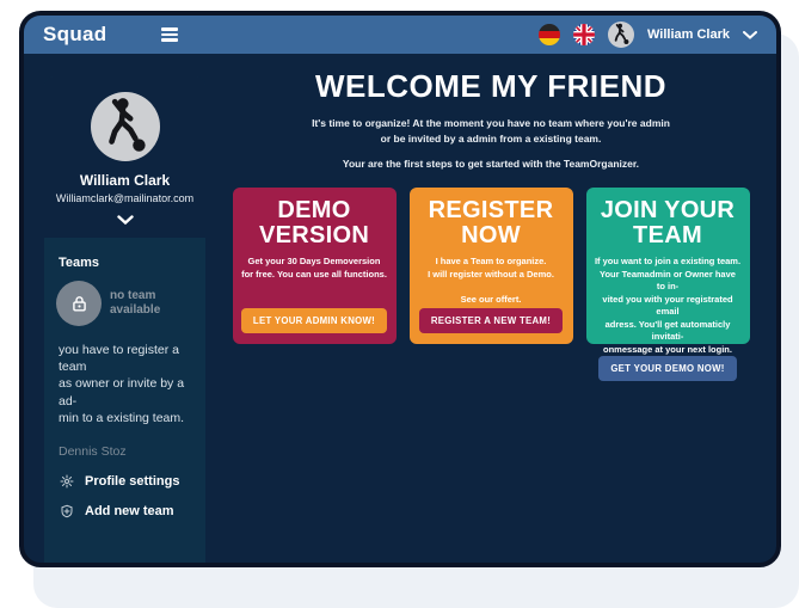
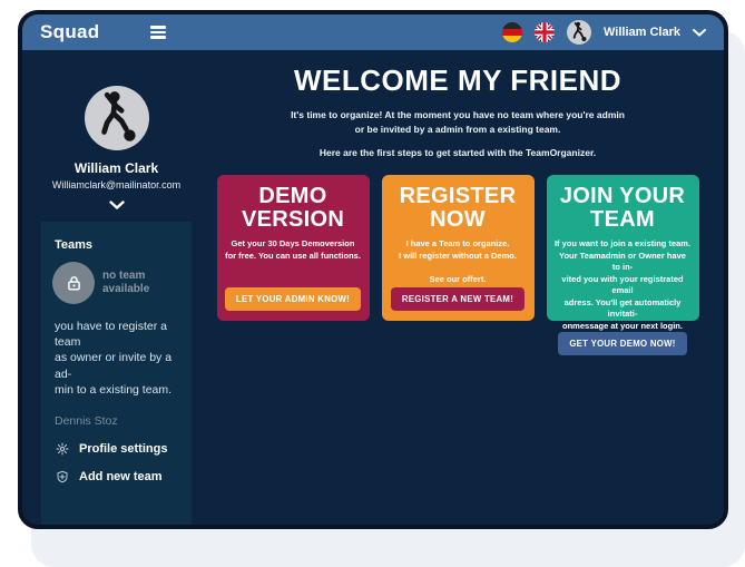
  Squad
  William Clark
  William Clark
  Williamclark@mailinator.com
  Teams
  no team available
  you have to register a team
  as owner or invite by a ad-
  min to a existing team.
  Dennis Stoz
  Profile settings
  Add new team
  WELCOME MY FRIEND
  It's time to organize! At the moment you have no team where you're admin
  or be invited by a admin from a existing team.
- Your are the first steps to get started with the TeamOrganizer.
+ Here are the first steps to get started with the TeamOrganizer.
  DEMO
  VERSION
  Get your 30 Days Demoversion
  for free. You can use all functions.
  LET YOUR ADMIN KNOW!
  REGISTER
  NOW
  I have a Team to organize.
  I will register without a Demo.
  See our offert.
  REGISTER A NEW TEAM!
  JOIN YOUR
  TEAM
  If you want to join a existing team.
  Your Teamadmin or Owner have to in-
  vited you with your registrated email
  adress. You'll get automaticly invitati-
  onmessage at your next login.
  GET YOUR DEMO NOW!
